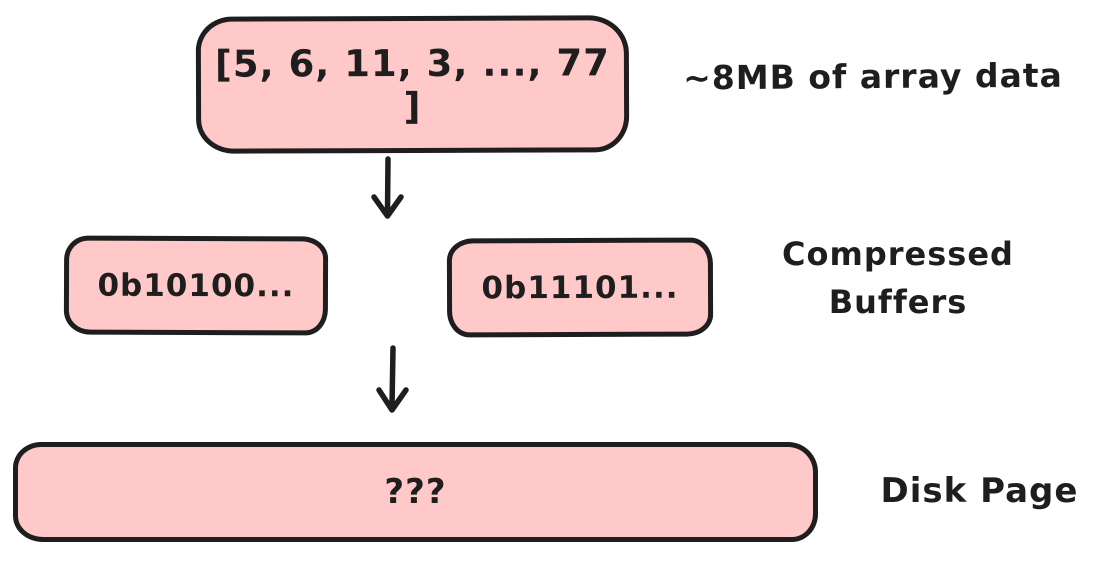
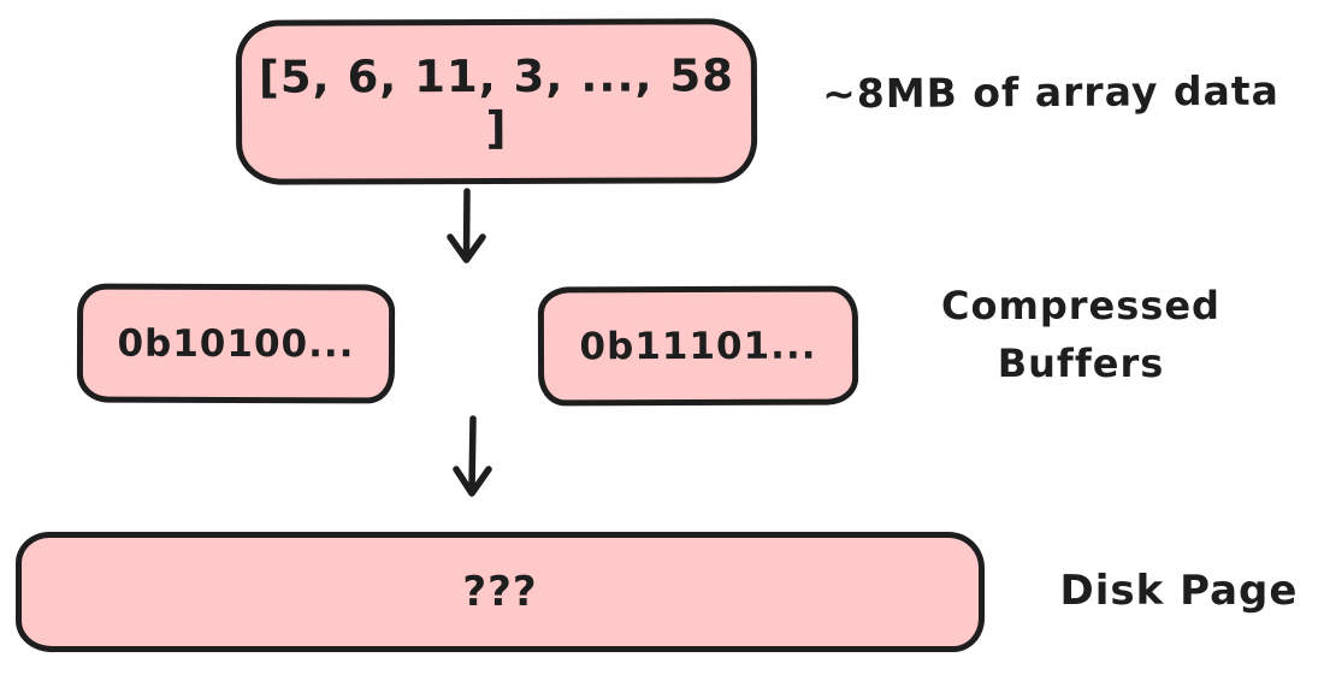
- [5, 6, 11, 3, ..., 77 ]
+ [5, 6, 11, 3, ..., 58 ]
  ~8MB of array data
  0b10100...
  0b11101...
  Compressed
  Buffers
  ???
  Disk Page
